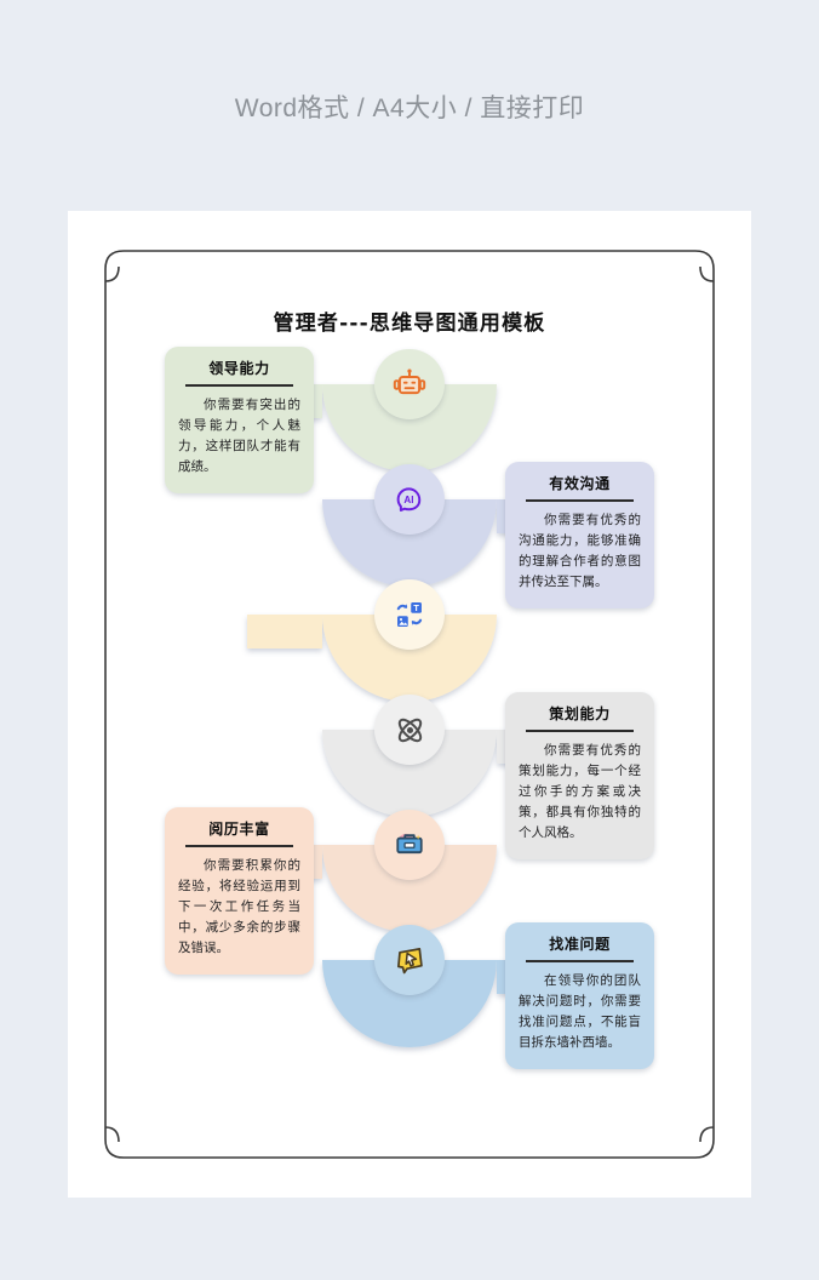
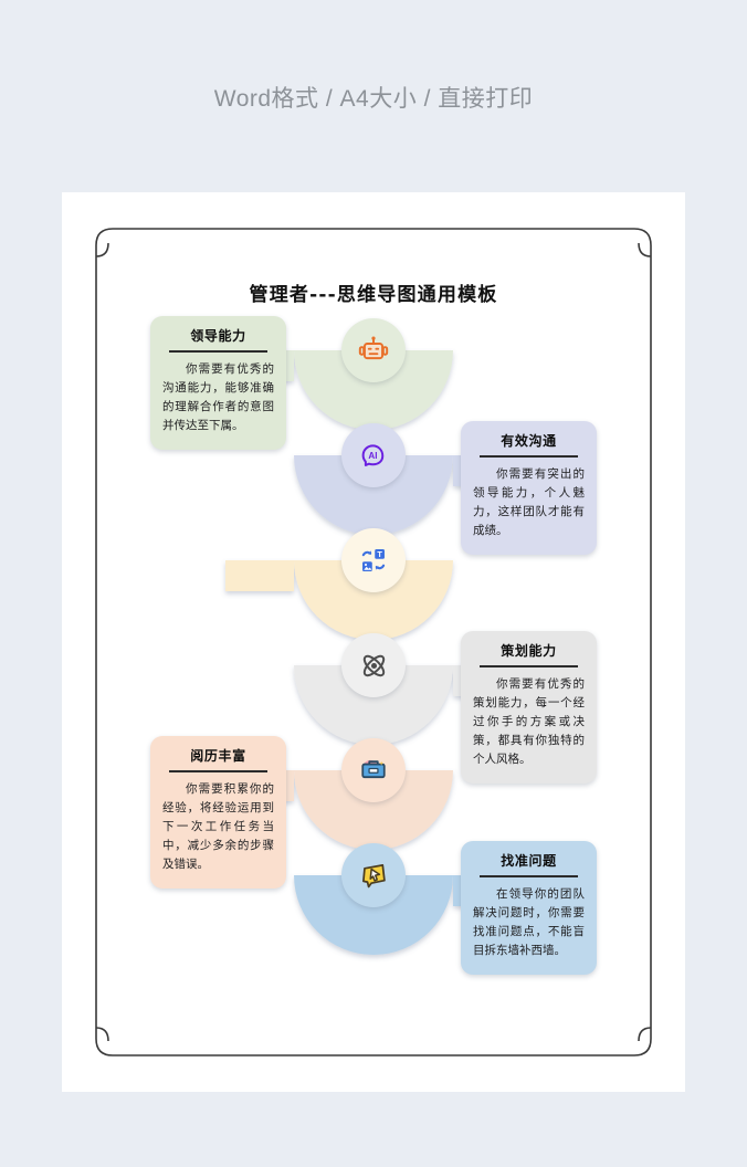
  Word格式 / A4大小 / 直接打印
  管理者---思维导图通用模板
  领导能力
- 你需要有突出的领导能力，个人魅力，这样团队才能有成绩。
+ 你需要有优秀的沟通能力，能够准确的理解合作者的意图并传达至下属。
  AI
  有效沟通
- 你需要有优秀的沟通能力，能够准确的理解合作者的意图并传达至下属。
+ 你需要有突出的领导能力，个人魅力，这样团队才能有成绩。
  T
  策划能力
  你需要有优秀的策划能力，每一个经过你手的方案或决策，都具有你独特的个人风格。
  阅历丰富
  你需要积累你的经验，将经验运用到下一次工作任务当中，减少多余的步骤及错误。
  找准问题
  在领导你的团队解决问题时，你需要找准问题点，不能盲目拆东墙补西墙。
